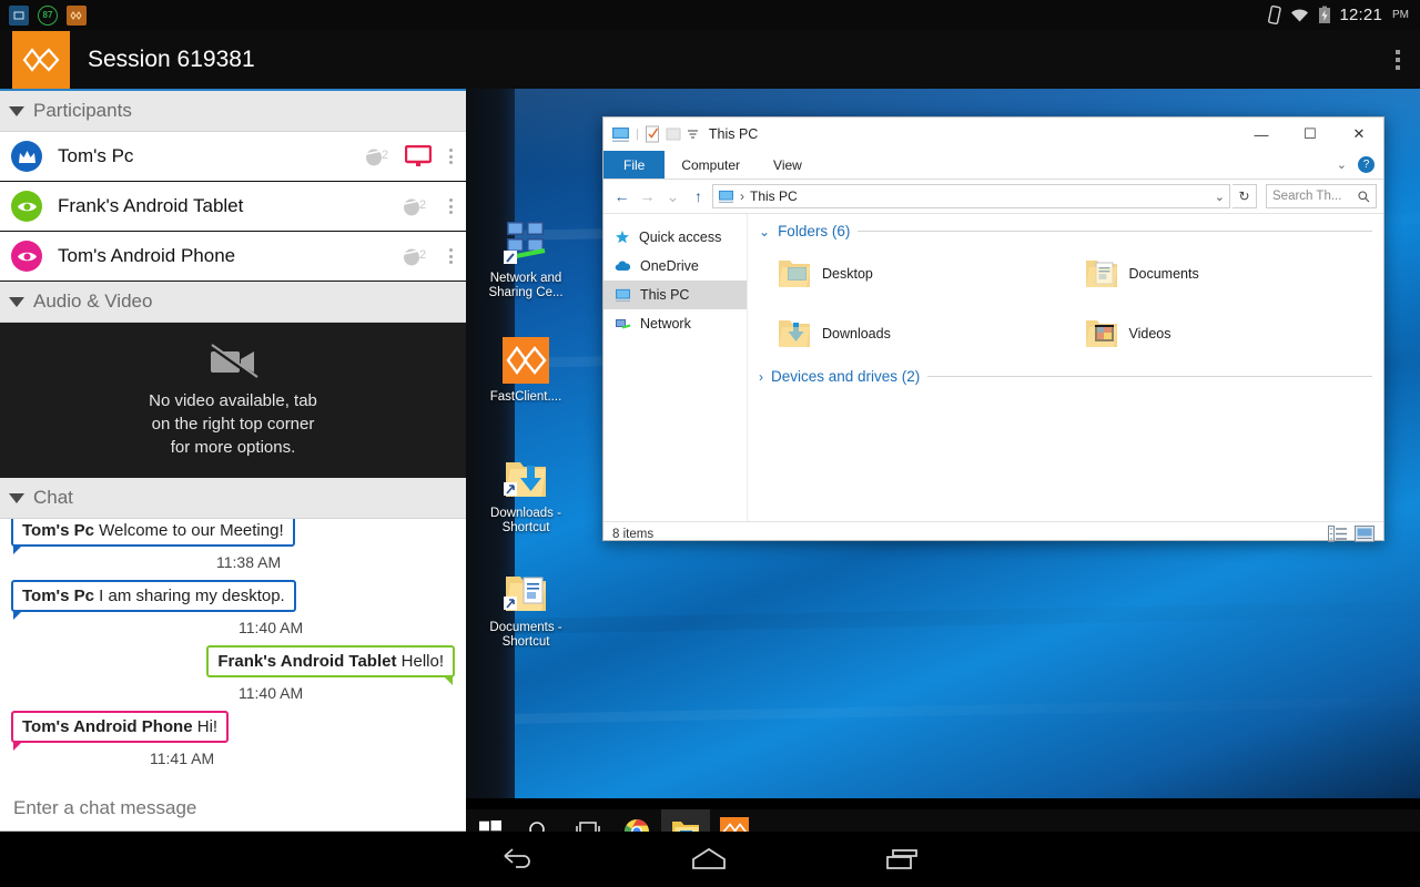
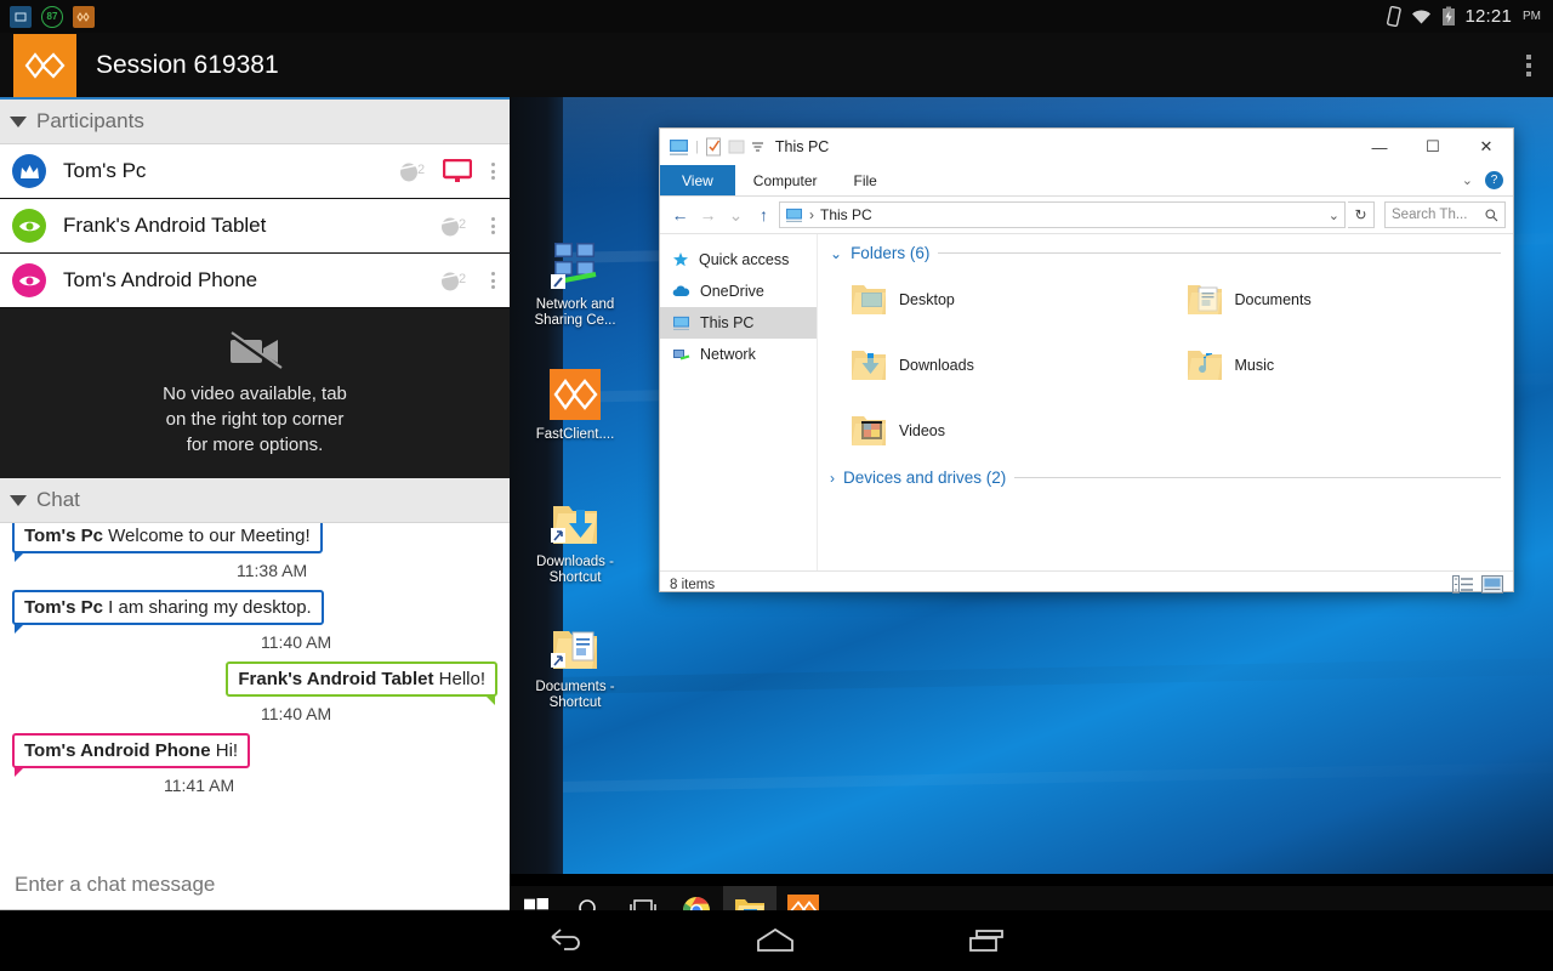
  87
  12:21
  PM
  Session 619381
  Participants
  Tom's Pc
  2
  Frank's Android Tablet
  2
  Tom's Android Phone
  2
- Audio & Video
  No video available, tab
  on the right top corner
  for more options.
  Chat
  Tom's Pc Welcome to our Meeting!
  11:38 AM
  Tom's Pc I am sharing my desktop.
  11:40 AM
  Frank's Android Tablet Hello!
  11:40 AM
  Tom's Android Phone Hi!
  11:41 AM
  Enter a chat message
  Network and Sharing Ce...
  FastClient....
  Downloads - Shortcut
  Documents - Shortcut
  |
  This PC
  —
  ☐
  ✕
- File
+ View
  Computer
- View
+ File
  ⌄
  ?
  ←
  →
  ⌄
  ↑
  ›
  This PC
  ⌄
  ↻
  Search Th...
  Quick access
  OneDrive
  This PC
  Network
  ⌄
  Folders (6)
  Desktop
  Documents
  Downloads
+ Music
  Videos
  ›
  Devices and drives (2)
  8 items
